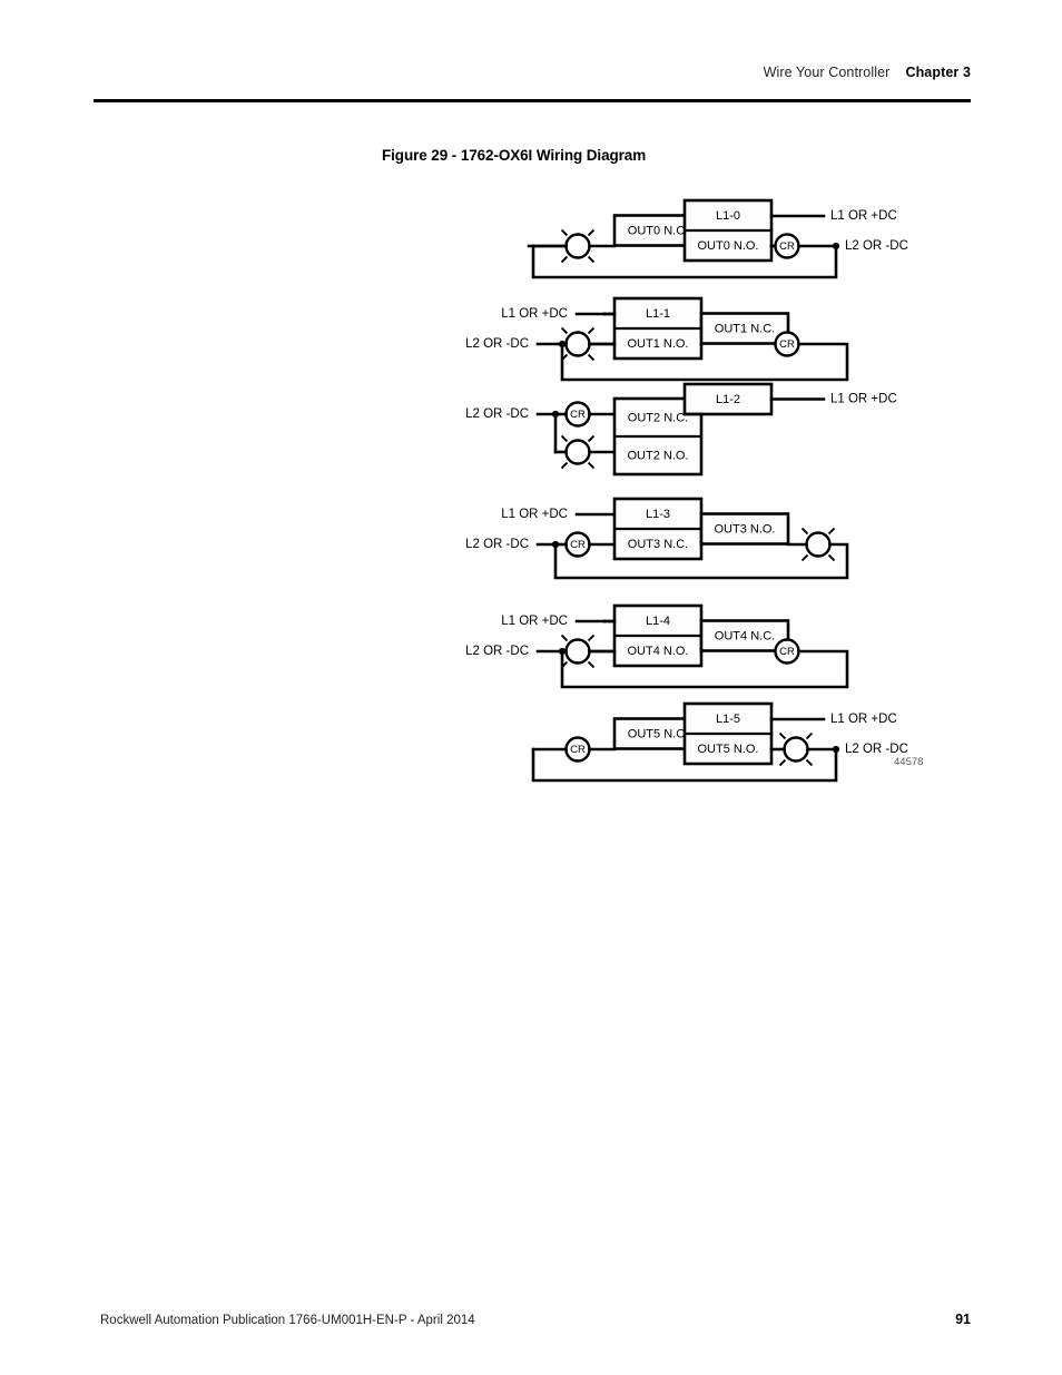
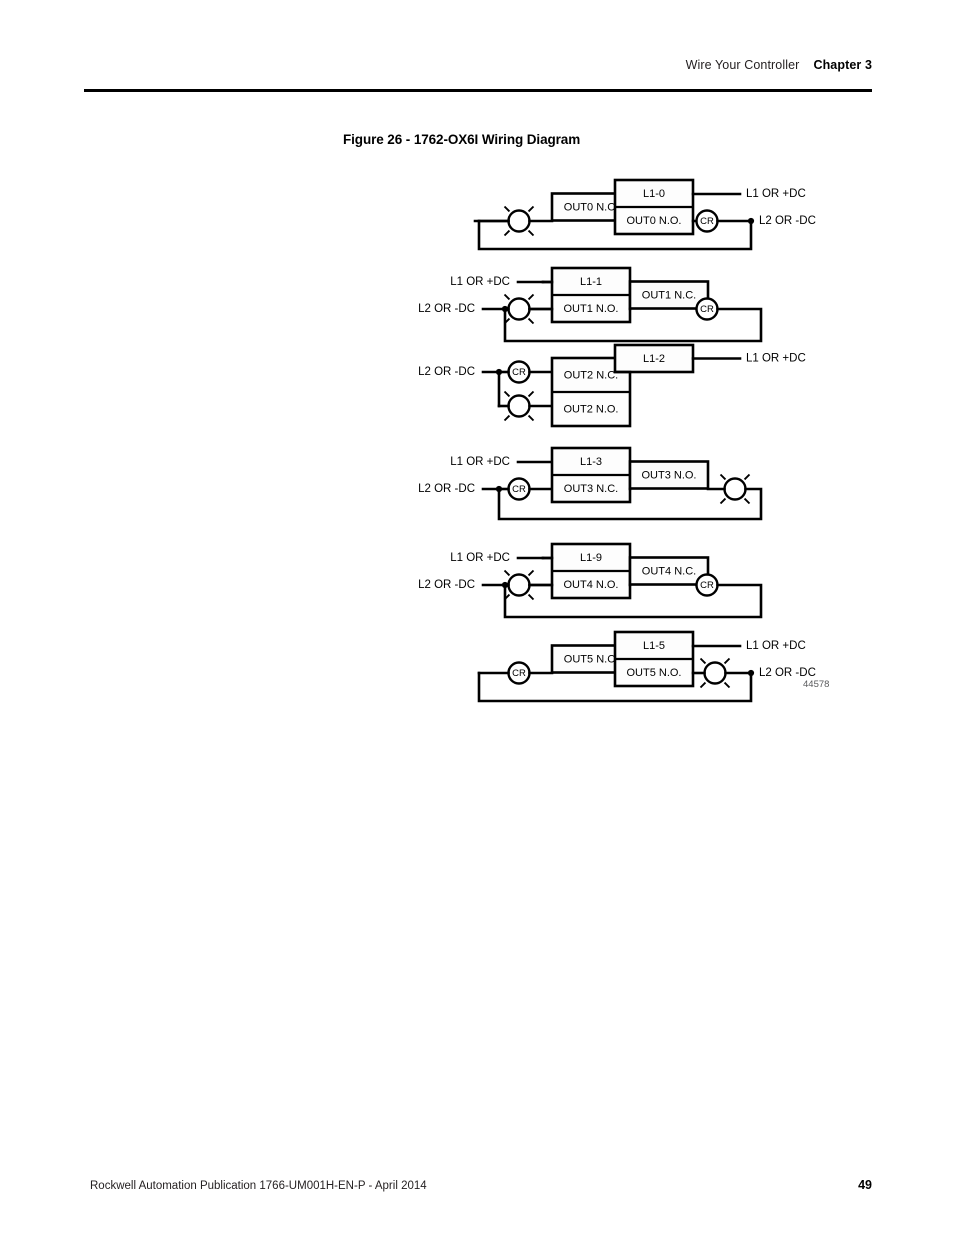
  Wire Your Controller
  Chapter 3
- Figure 29 - 1762-OX6I Wiring Diagram
+ Figure 26 - 1762-OX6I Wiring Diagram
  OUT0 N.C
  L1-0
  OUT0 N.O.
  L1 OR +DC
  CR
  L2 OR -DC
  L1 OR +DC
  L2 OR -DC
  L1-1
  OUT1 N.O.
  OUT1 N.C.
  CR
  L2 OR -DC
  CR
  OUT2 N.C.
  OUT2 N.O.
  L1-2
  L1 OR +DC
  L1 OR +DC
  L2 OR -DC
  CR
  L1-3
  OUT3 N.C.
  OUT3 N.O.
  L1 OR +DC
  L2 OR -DC
- L1-4
+ L1-9
  OUT4 N.O.
  OUT4 N.C.
  CR
  CR
  OUT5 N.C
  L1-5
  OUT5 N.O.
  L1 OR +DC
  L2 OR -DC
  44578
  Rockwell Automation Publication 1766-UM001H-EN-P - April 2014
- 91
+ 49
